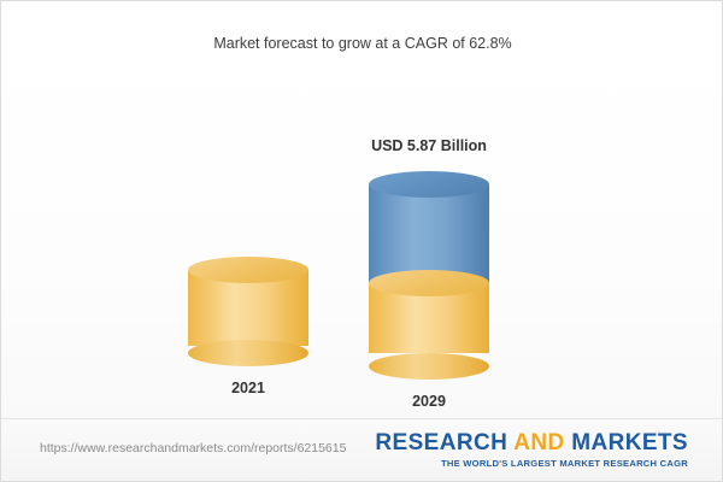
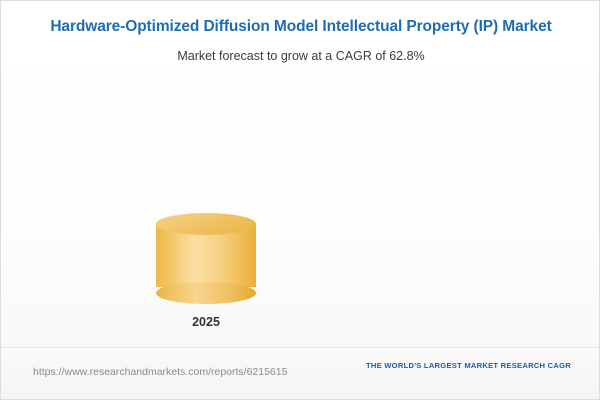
+ Hardware-Optimized Diffusion Model Intellectual Property (IP) Market
  Market forecast to grow at a CAGR of 62.8%
- 2021
+ 2025
- USD 5.87 Billion
- 2029
  https://www.researchandmarkets.com/reports/6215615
- RESEARCH AND MARKETS
  THE WORLD'S LARGEST MARKET RESEARCH CAGR
